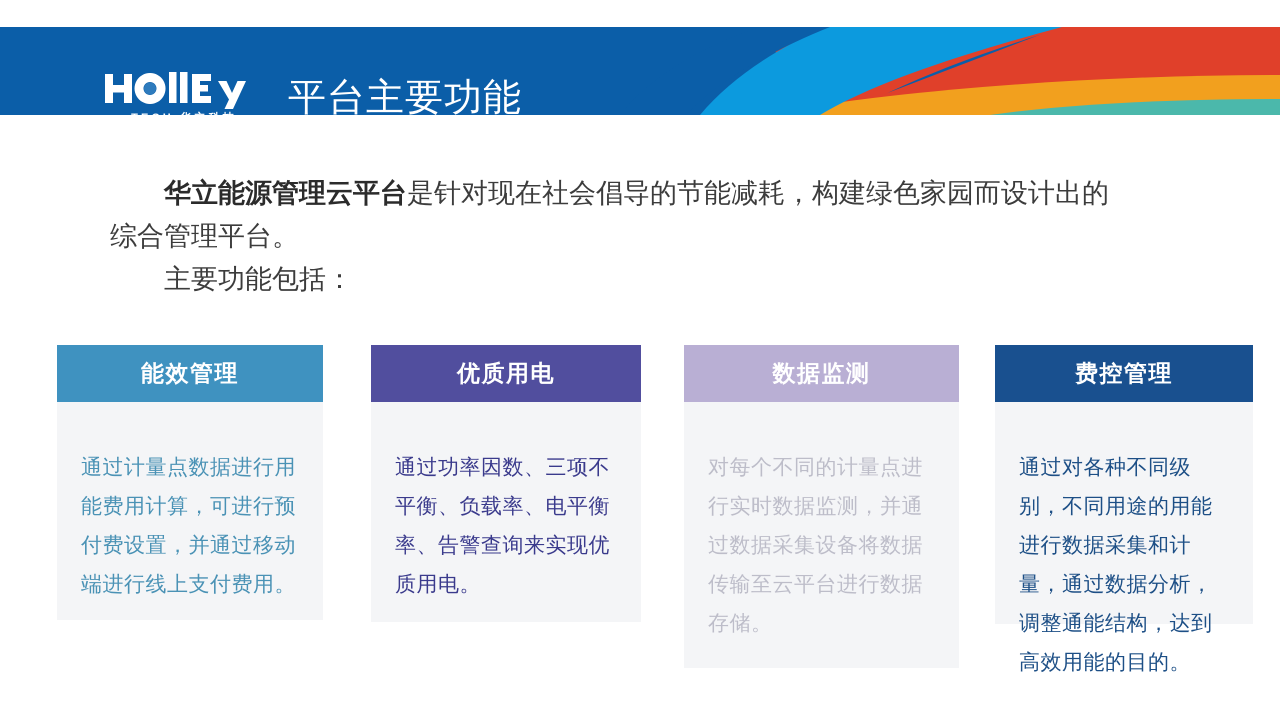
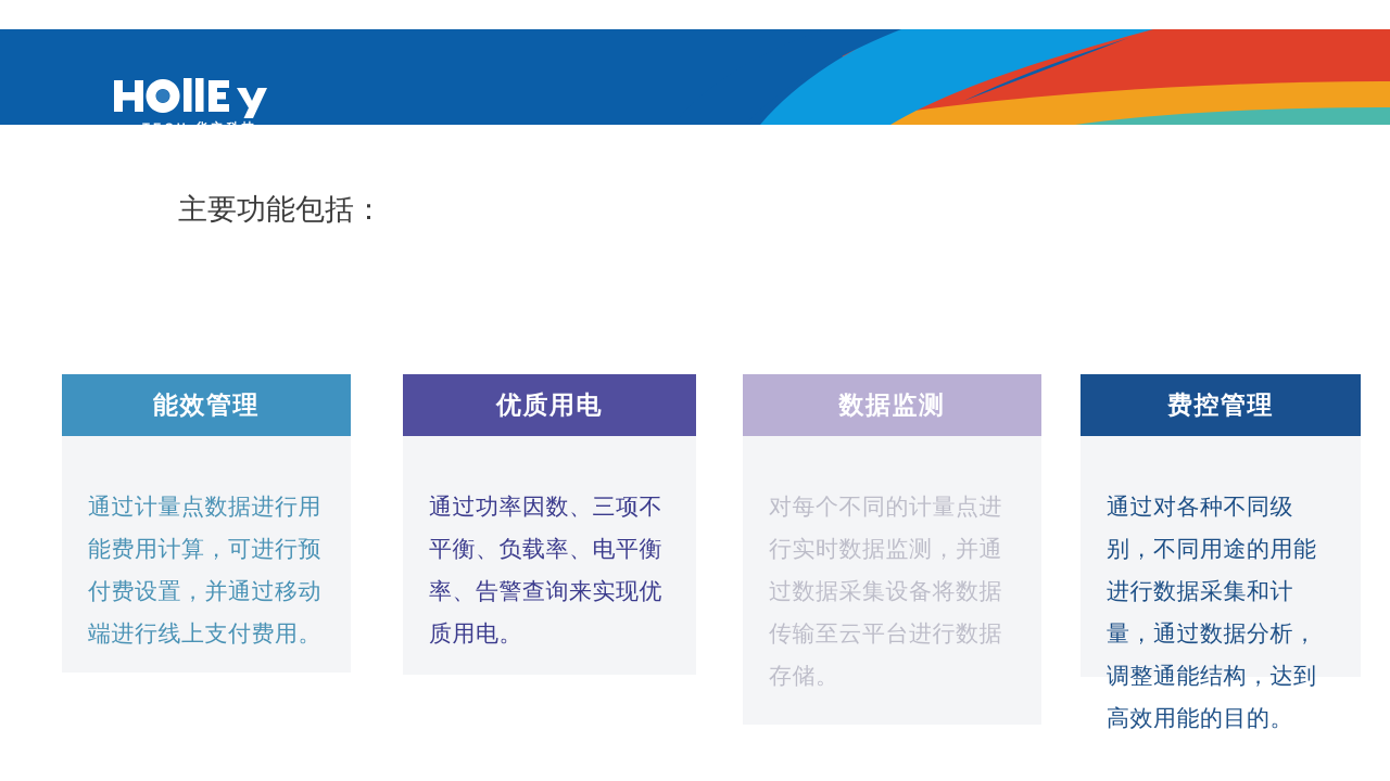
- 平台主要功能
- 华立能源管理云平台是针对现在社会倡导的节能减耗，构建绿色家园而设计出的综合管理平台。
  主要功能包括：
  能效管理
  通过计量点数据进行用能费用计算，可进行预付费设置，并通过移动端进行线上支付费用。
  优质用电
  通过功率因数、三项不平衡、负载率、电平衡率、告警查询来实现优质用电。
  数据监测
  对每个不同的计量点进行实时数据监测，并通过数据采集设备将数据传输至云平台进行数据存储。
  费控管理
  通过对各种不同级别，不同用途的用能进行数据采集和计量，通过数据分析，调整通能结构，达到高效用能的目的。
